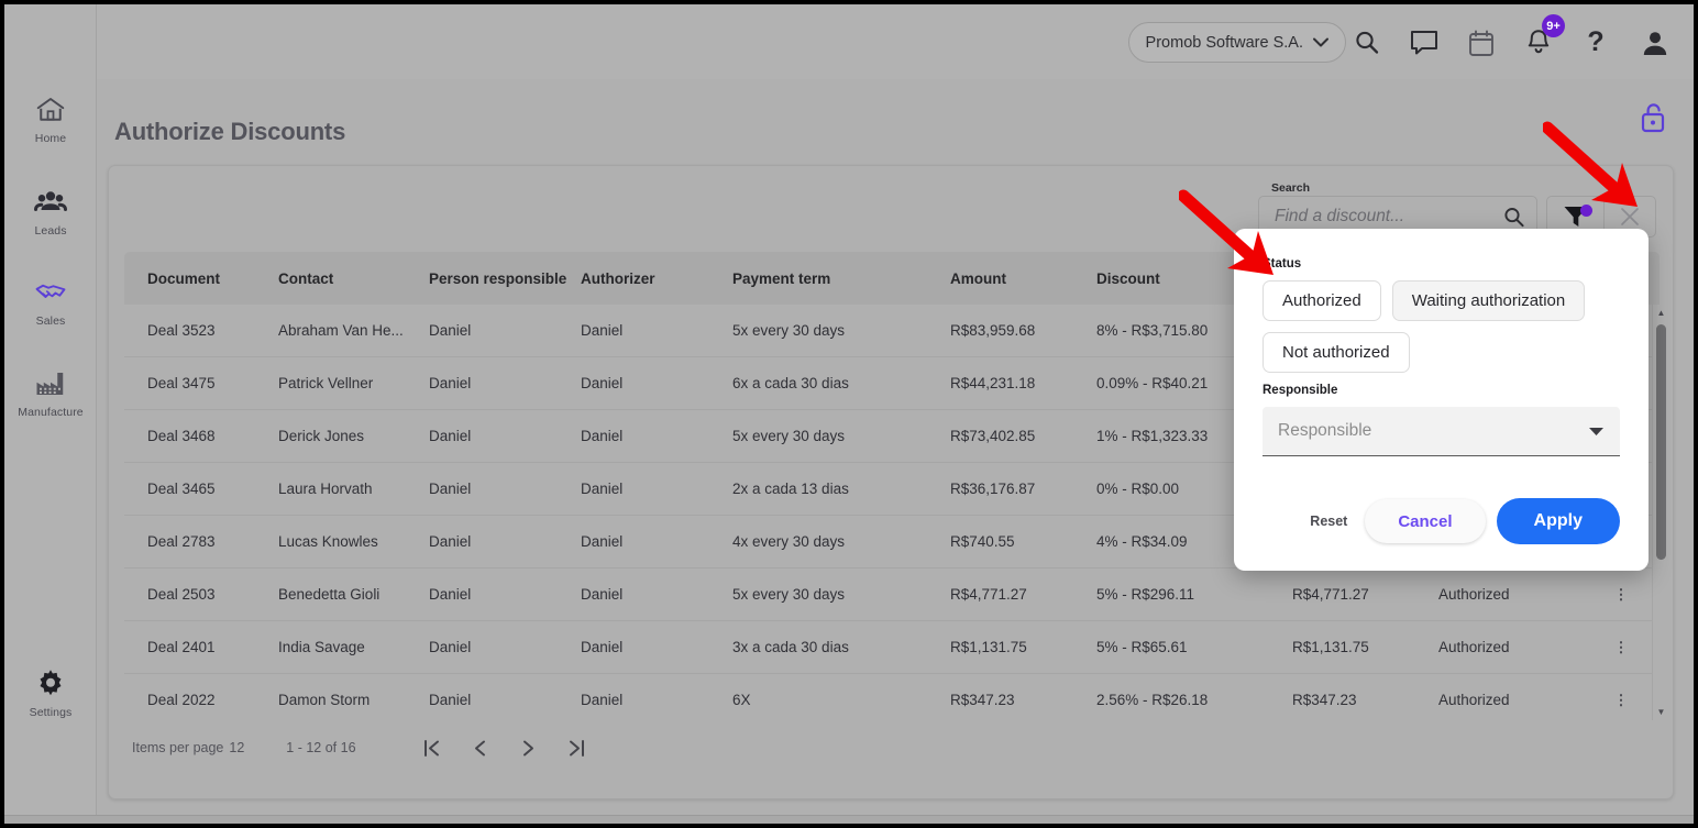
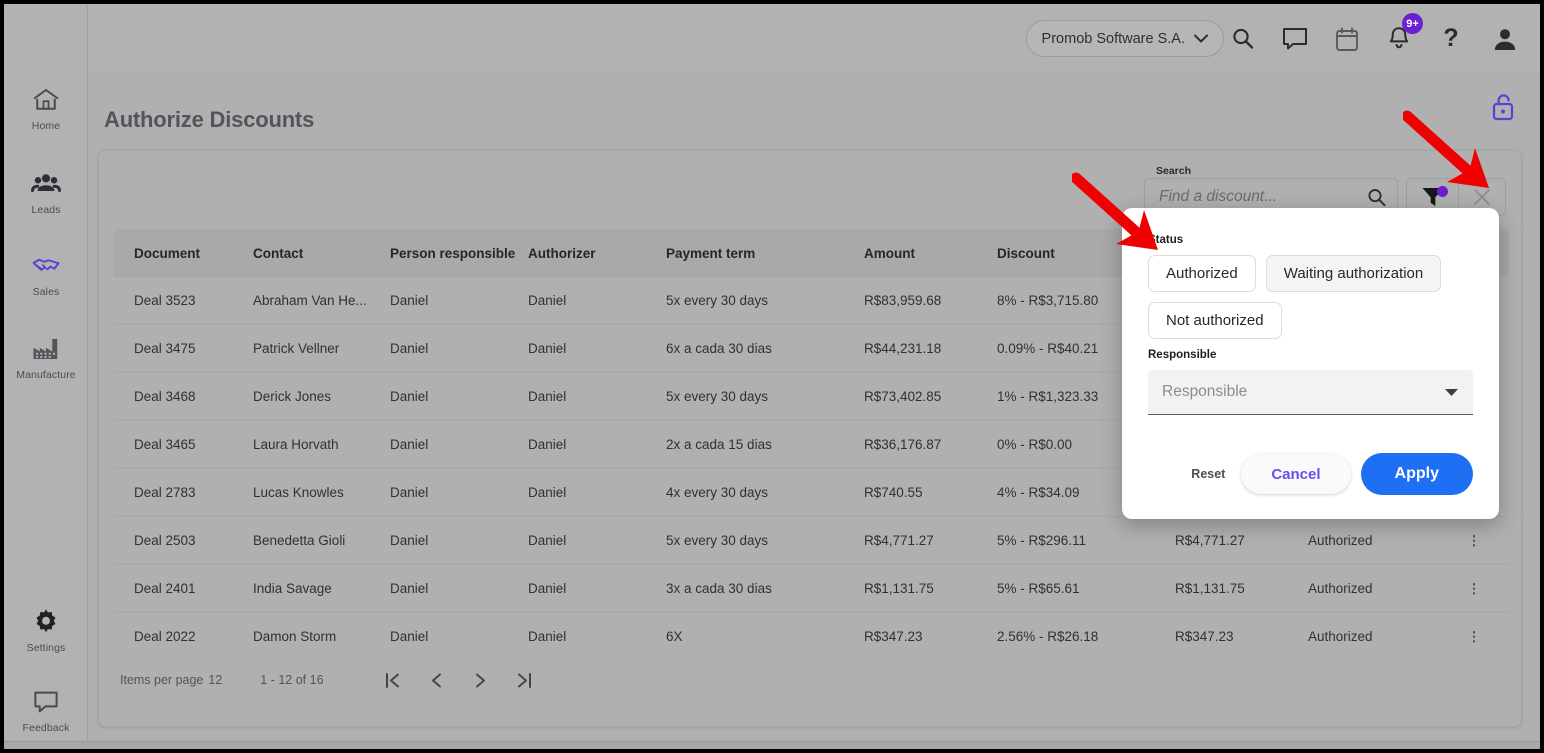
  Home
  Leads
  Sales
  Manufacture
  Settings
+ Feedback
  Promob Software S.A.
  9+
  ?
  Authorize Discounts
  Search
  Find a discount...
  Document
  Contact
  Person responsible
  Authorizer
  Payment term
  Amount
  Discount
  Deal 3523
  Abraham Van He...
  Daniel
  Daniel
  5x every 30 days
  R$83,959.68
  8% - R$3,715.80
  Deal 3475
  Patrick Vellner
  Daniel
  Daniel
  6x a cada 30 dias
  R$44,231.18
  0.09% - R$40.21
  Deal 3468
  Derick Jones
  Daniel
  Daniel
  5x every 30 days
  R$73,402.85
  1% - R$1,323.33
  Deal 3465
  Laura Horvath
  Daniel
  Daniel
- 2x a cada 13 dias
+ 2x a cada 15 dias
  R$36,176.87
  0% - R$0.00
  Deal 2783
  Lucas Knowles
  Daniel
  Daniel
  4x every 30 days
  R$740.55
  4% - R$34.09
  Deal 2503
  Benedetta Gioli
  Daniel
  Daniel
  5x every 30 days
  R$4,771.27
  5% - R$296.11
  R$4,771.27
  Authorized
  ⋮
  Deal 2401
  India Savage
  Daniel
  Daniel
  3x a cada 30 dias
  R$1,131.75
  5% - R$65.61
  R$1,131.75
  Authorized
  ⋮
  Deal 2022
  Damon Storm
  Daniel
  Daniel
  6X
  R$347.23
  2.56% - R$26.18
  R$347.23
  Authorized
  ⋮
- ▲
- ▼
  Items per page
  12
  1 - 12 of 16
  tatus
  Authorized
  Waiting authorization
  Not authorized
  Responsible
  Responsible
  Reset
  Cancel
  Apply
